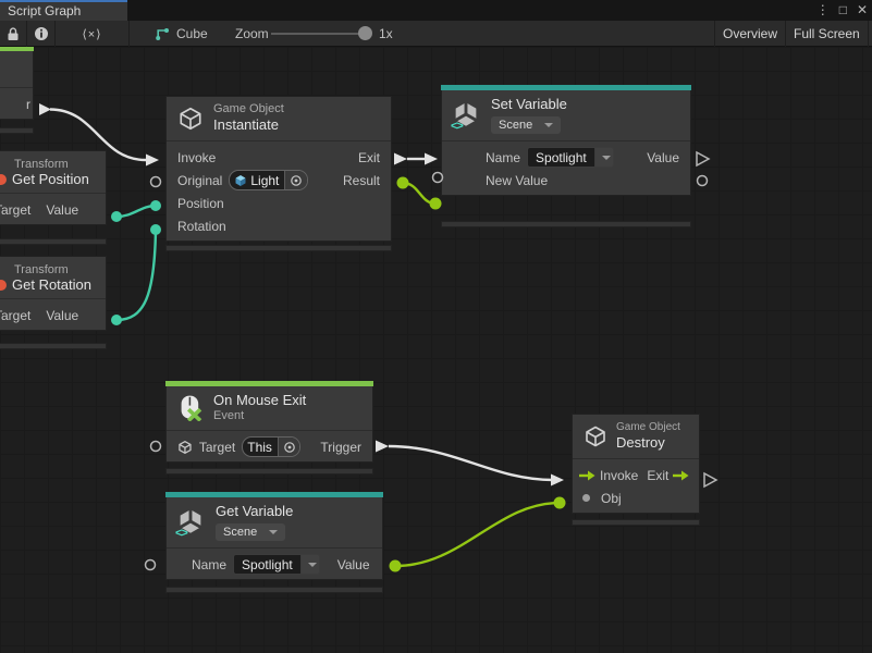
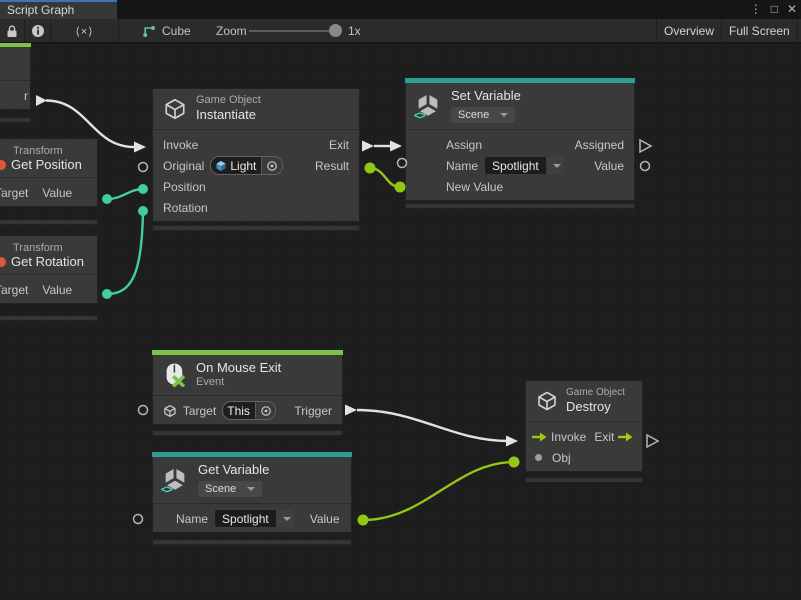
  Script Graph
  ⋮
  □
  ✕
  ⟨×⟩
  Cube
  Zoom
  1x
  Overview
  Full Screen
  r
  Transform
  Get Position
  arget
  Value
  Transform
  Get Rotation
  arget
  Value
  Game Object
  Instantiate
  Invoke
  Exit
  Original
  Light
  Result
  Position
  Rotation
  <>
  Set Variable
  Scene
+ Assign
+ Assigned
  Name
  Spotlight
  Value
  New Value
  On Mouse Exit
  Event
  Target
  This
  Trigger
  <>
  Get Variable
  Scene
  Name
  Spotlight
  Value
  Game Object
  Destroy
  Invoke
  Exit
  Obj
